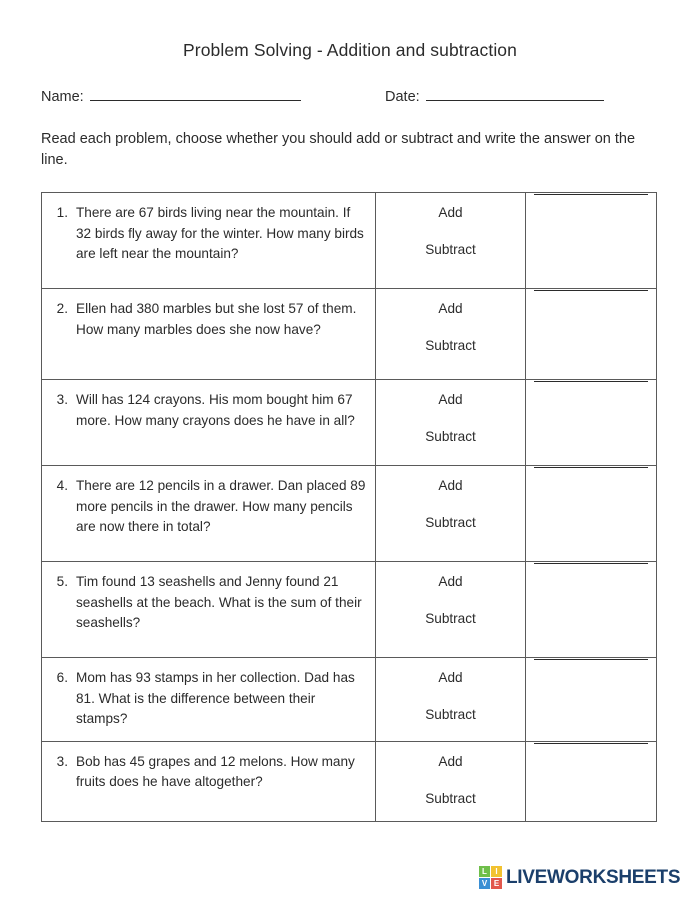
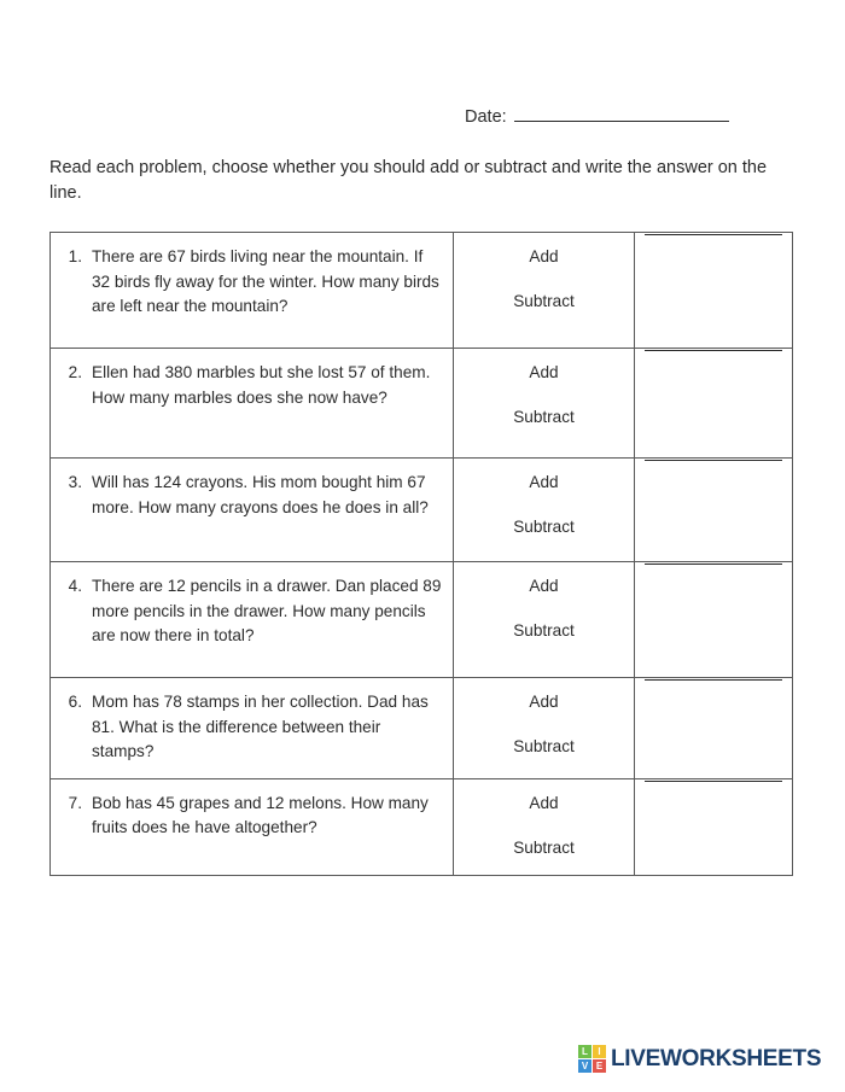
- Problem Solving - Addition and subtraction
- Name:
  Date:
  Read each problem, choose whether you should add or subtract and write the answer on the line.
  1. There are 67 birds living near the mountain. If 32 birds fly away for the winter. How many birds are left near the mountain?	Add Subtract
  2. Ellen had 380 marbles but she lost 57 of them. How many marbles does she now have?	Add Subtract
- 3. Will has 124 crayons. His mom bought him 67 more. How many crayons does he have in all?	Add Subtract
+ 3. Will has 124 crayons. His mom bought him 67 more. How many crayons does he does in all?	Add Subtract
  4. There are 12 pencils in a drawer. Dan placed 89 more pencils in the drawer. How many pencils are now there in total?	Add Subtract
- 5. Tim found 13 seashells and Jenny found 21 seashells at the beach. What is the sum of their seashells?	Add Subtract
- 6. Mom has 93 stamps in her collection. Dad has 81. What is the difference between their stamps?	Add Subtract
+ 6. Mom has 78 stamps in her collection. Dad has 81. What is the difference between their stamps?	Add Subtract
- 3. Bob has 45 grapes and 12 melons. How many fruits does he have altogether?	Add Subtract
+ 7. Bob has 45 grapes and 12 melons. How many fruits does he have altogether?	Add Subtract
  L
  I
  V
  E
  LIVEWORKSHEETS
